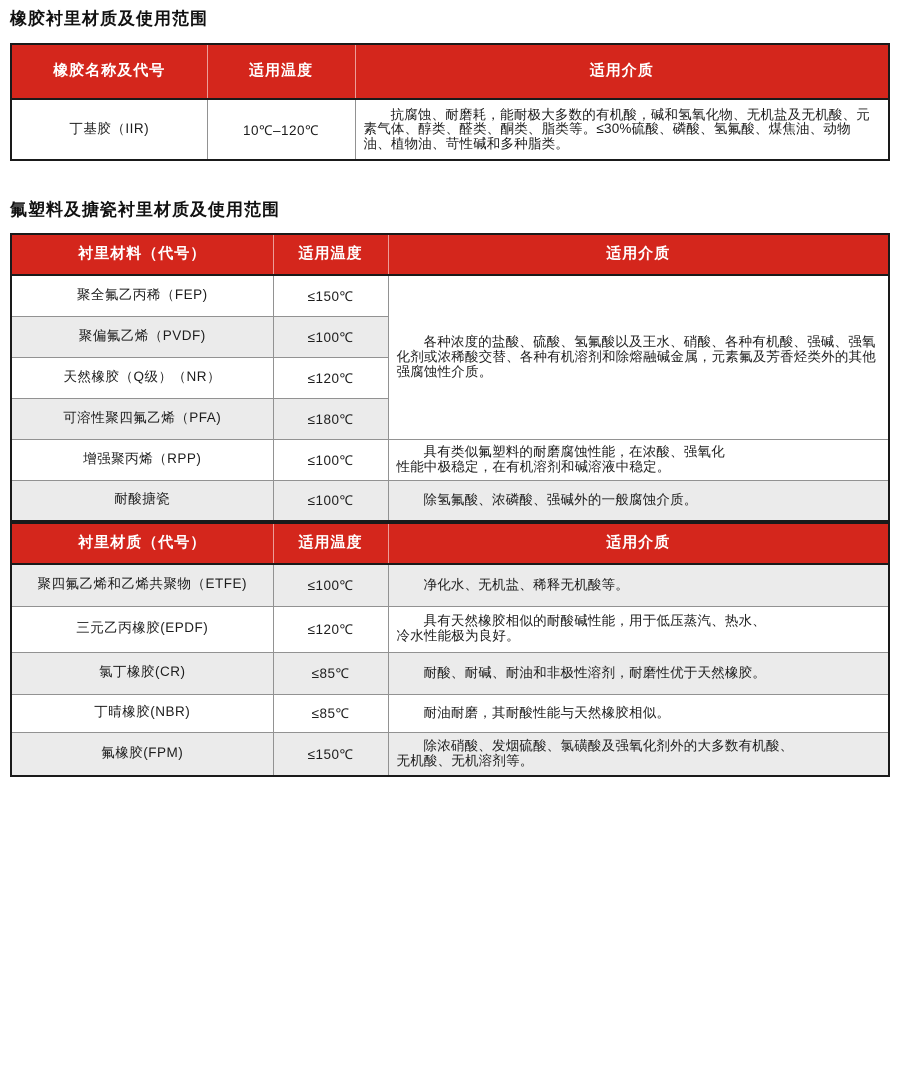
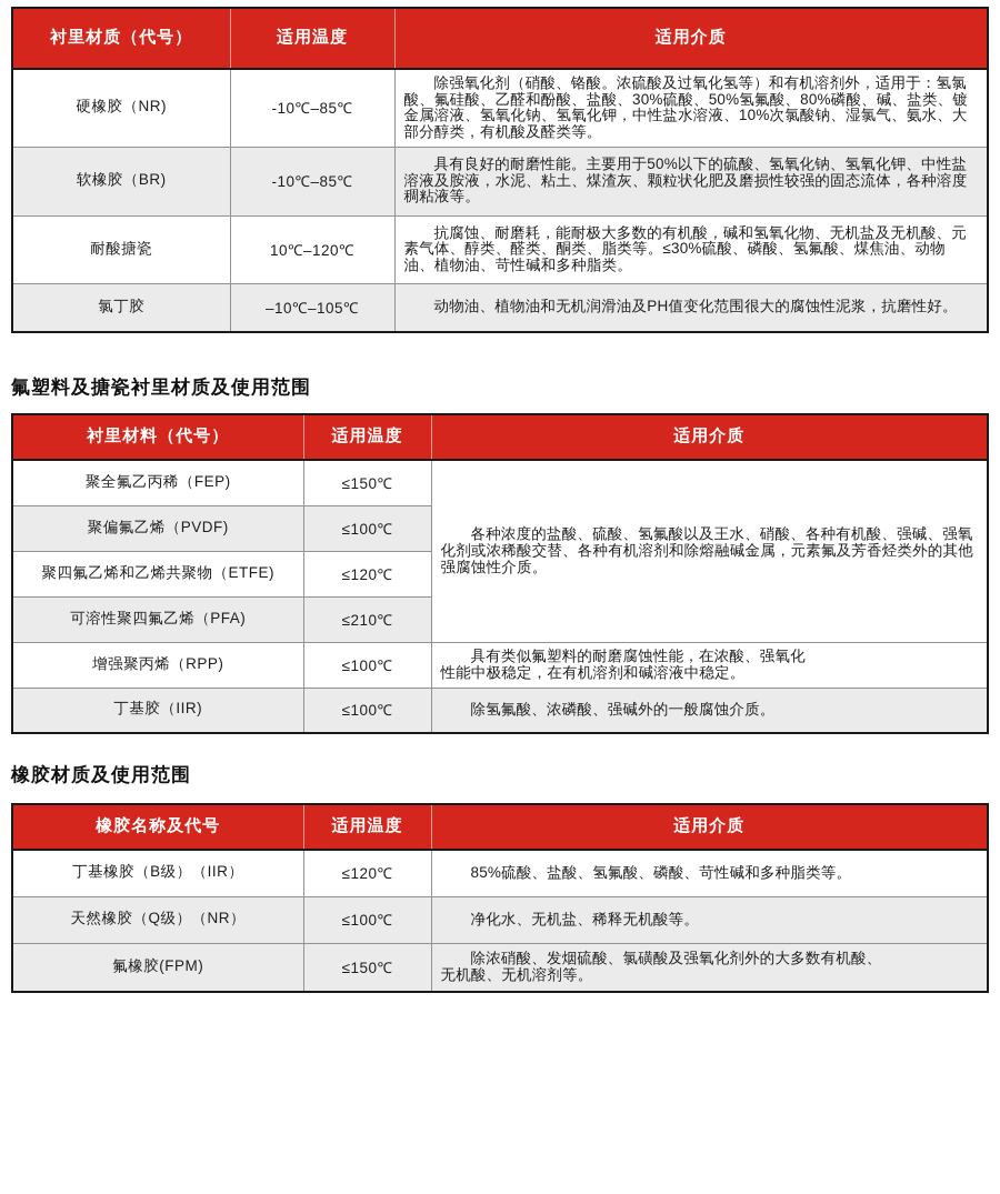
- 橡胶衬里材质及使用范围
- 橡胶名称及代号	适用温度	适用介质
+ 衬里材质（代号）	适用温度	适用介质
+ 硬橡胶（NR)	-10℃–85℃	除强氧化剂（硝酸、铬酸。浓硫酸及过氧化氢等）和有机溶剂外，适用于：氢氯酸、氟硅酸、乙醛和酚酸、盐酸、30%硫酸、50%氢氟酸、80%磷酸、碱、盐类、镀金属溶液、氢氧化钠、氢氧化钾，中性盐水溶液、10%次氯酸钠、湿氯气、氨水、大部分醇类，有机酸及醛类等。
+ 软橡胶（BR)	-10℃–85℃	具有良好的耐磨性能。主要用于50%以下的硫酸、氢氧化钠、氢氧化钾、中性盐溶液及胺液，水泥、粘土、煤渣灰、颗粒状化肥及磨损性较强的固态流体，各种溶度稠粘液等。
- 丁基胶（IIR)	10℃–120℃	抗腐蚀、耐磨耗，能耐极大多数的有机酸，碱和氢氧化物、无机盐及无机酸、元素气体、醇类、醛类、酮类、脂类等。≤30%硫酸、磷酸、氢氟酸、煤焦油、动物油、植物油、苛性碱和多种脂类。
+ 耐酸搪瓷	10℃–120℃	抗腐蚀、耐磨耗，能耐极大多数的有机酸，碱和氢氧化物、无机盐及无机酸、元素气体、醇类、醛类、酮类、脂类等。≤30%硫酸、磷酸、氢氟酸、煤焦油、动物油、植物油、苛性碱和多种脂类。
+ 氯丁胶	–10℃–105℃	动物油、植物油和无机润滑油及PH值变化范围很大的腐蚀性泥浆，抗磨性好。
  氟塑料及搪瓷衬里材质及使用范围
  衬里材料（代号）	适用温度	适用介质
  聚全氟乙丙稀（FEP)	≤150℃	各种浓度的盐酸、硫酸、氢氟酸以及王水、硝酸、各种有机酸、强碱、强氧化剂或浓稀酸交替、各种有机溶剂和除熔融碱金属，元素氟及芳香烃类外的其他强腐蚀性介质。
  聚偏氟乙烯（PVDF)	≤100℃
- 天然橡胶（Q级）（NR）	≤120℃
+ 聚四氟乙烯和乙烯共聚物（ETFE)	≤120℃
- 可溶性聚四氟乙烯（PFA)	≤180℃
+ 可溶性聚四氟乙烯（PFA)	≤210℃
  增强聚丙烯（RPP)	≤100℃	具有类似氟塑料的耐磨腐蚀性能，在浓酸、强氧化 性能中极稳定，在有机溶剂和碱溶液中稳定。
- 耐酸搪瓷	≤100℃	除氢氟酸、浓磷酸、强碱外的一般腐蚀介质。
+ 丁基胶（IIR)	≤100℃	除氢氟酸、浓磷酸、强碱外的一般腐蚀介质。
+ 橡胶材质及使用范围
- 衬里材质（代号）	适用温度	适用介质
+ 橡胶名称及代号	适用温度	适用介质
+ 丁基橡胶（B级）（IIR）	≤120℃	85%硫酸、盐酸、氢氟酸、磷酸、苛性碱和多种脂类等。
- 聚四氟乙烯和乙烯共聚物（ETFE)	≤100℃	净化水、无机盐、稀释无机酸等。
+ 天然橡胶（Q级）（NR）	≤100℃	净化水、无机盐、稀释无机酸等。
- 三元乙丙橡胶(EPDF)	≤120℃	具有天然橡胶相似的耐酸碱性能，用于低压蒸汽、热水、 冷水性能极为良好。
- 氯丁橡胶(CR)	≤85℃	耐酸、耐碱、耐油和非极性溶剂，耐磨性优于天然橡胶。
- 丁晴橡胶(NBR)	≤85℃	耐油耐磨，其耐酸性能与天然橡胶相似。
  氟橡胶(FPM)	≤150℃	除浓硝酸、发烟硫酸、氯磺酸及强氧化剂外的大多数有机酸、 无机酸、无机溶剂等。
